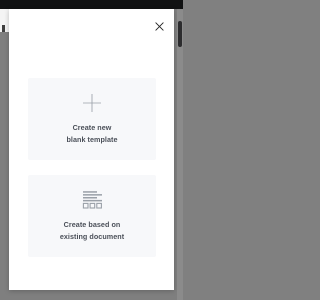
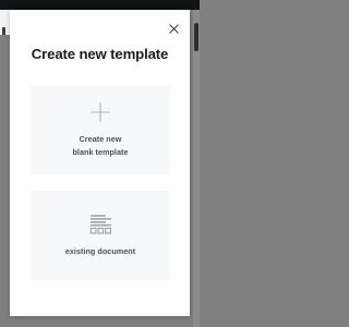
+ Create new template
  Create new
  blank template
- Create based on
  existing document
